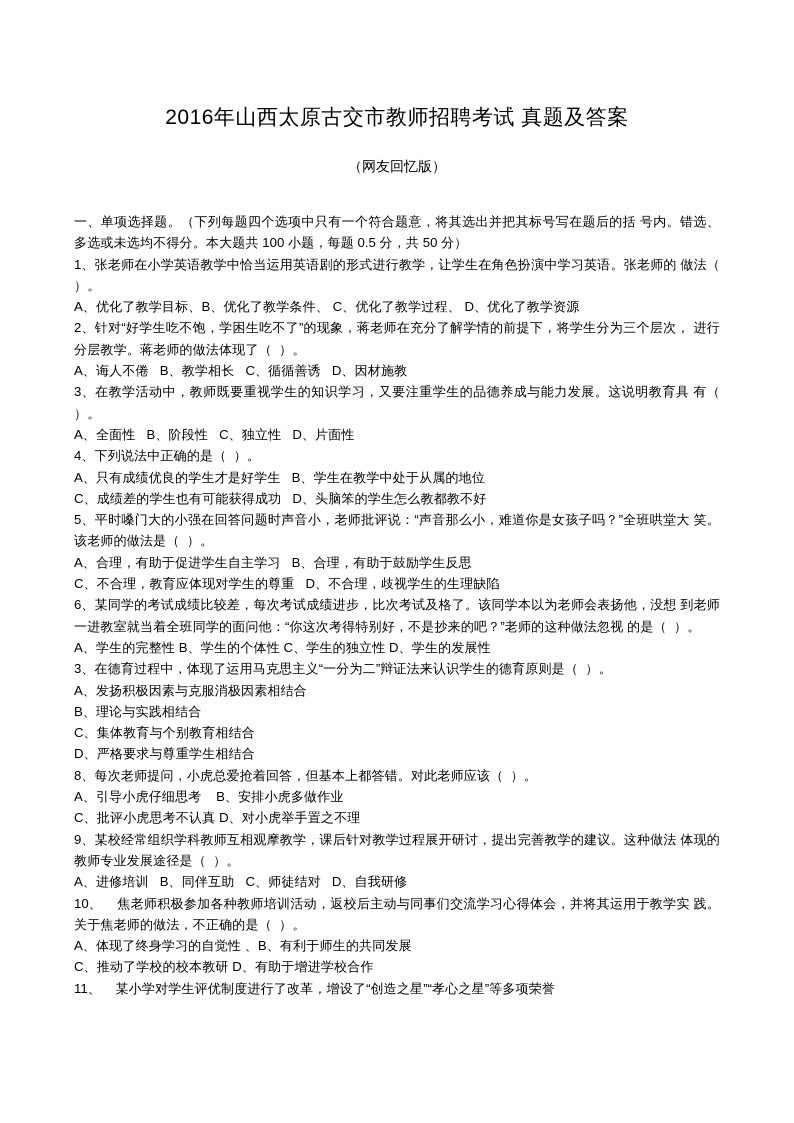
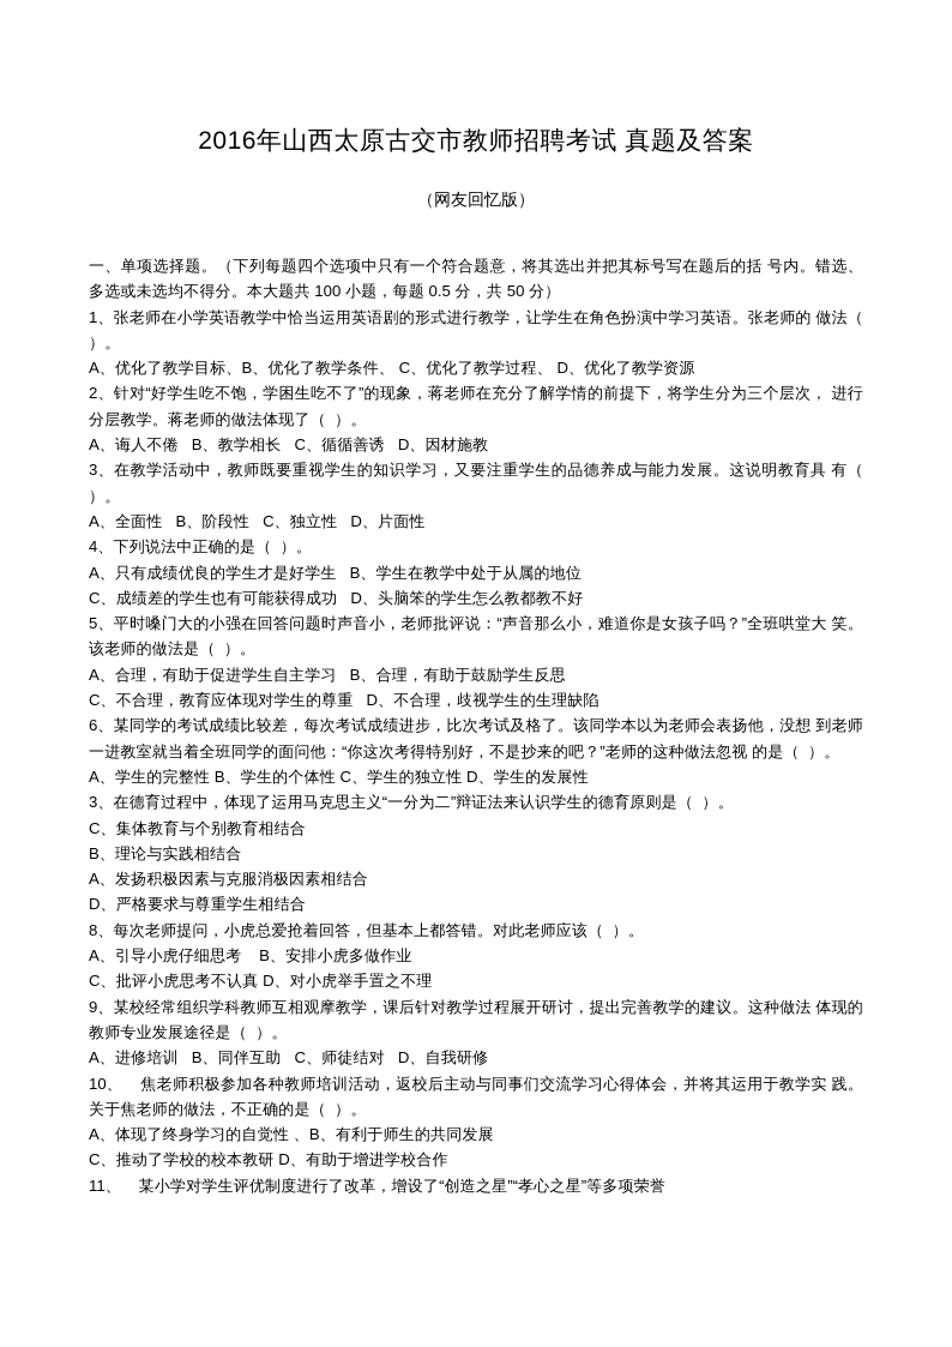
  2016年山西太原古交市教师招聘考试 真题及答案
  （网友回忆版）
  一、单项选择题。（下列每题四个选项中只有一个符合题意，将其选出并把其标号写在题后的括 号内。错选、多选或未选均不得分。本大题共 100 小题，每题 0.5 分，共 50 分）
  1、张老师在小学英语教学中恰当运用英语剧的形式进行教学，让学生在角色扮演中学习英语。张老师的 做法（ ）。
  A、优化了教学目标、B、优化了教学条件、 C、优化了教学过程、 D、优化了教学资源
  2、针对“好学生吃不饱，学困生吃不了”的现象，蒋老师在充分了解学情的前提下，将学生分为三个层次， 进行分层教学。蒋老师的做法体现了（ ）。
  A、诲人不倦 B、教学相长 C、循循善诱 D、因材施教
  3、在教学活动中，教师既要重视学生的知识学习，又要注重学生的品德养成与能力发展。这说明教育具 有（ ）。
  A、全面性 B、阶段性 C、独立性 D、片面性
  4、下列说法中正确的是（ ）。
  A、只有成绩优良的学生才是好学生 B、学生在教学中处于从属的地位
  C、成绩差的学生也有可能获得成功 D、头脑笨的学生怎么教都教不好
  5、平时嗓门大的小强在回答问题时声音小，老师批评说：“声音那么小，难道你是女孩子吗？”全班哄堂大 笑。该老师的做法是（ ）。
  A、合理，有助于促进学生自主学习 B、合理，有助于鼓励学生反思
  C、不合理，教育应体现对学生的尊重 D、不合理，歧视学生的生理缺陷
  6、某同学的考试成绩比较差，每次考试成绩进步，比次考试及格了。该同学本以为老师会表扬他，没想 到老师一进教室就当着全班同学的面问他：“你这次考得特别好，不是抄来的吧？”老师的这种做法忽视 的是（ ）。
  A、学生的完整性 B、学生的个体性 C、学生的独立性 D、学生的发展性
  3、在德育过程中，体现了运用马克思主义“一分为二”辩证法来认识学生的德育原则是（ ）。
- A、发扬积极因素与克服消极因素相结合
+ C、集体教育与个别教育相结合
  B、理论与实践相结合
- C、集体教育与个别教育相结合
+ A、发扬积极因素与克服消极因素相结合
  D、严格要求与尊重学生相结合
  8、每次老师提问，小虎总爱抢着回答，但基本上都答错。对此老师应该（ ）。
  A、引导小虎仔细思考 B、安排小虎多做作业
  C、批评小虎思考不认真 D、对小虎举手置之不理
  9、某校经常组织学科教师互相观摩教学，课后针对教学过程展开研讨，提出完善教学的建议。这种做法 体现的教师专业发展途径是（ ）。
  A、进修培训 B、同伴互助 C、师徒结对 D、自我研修
  10、 焦老师积极参加各种教师培训活动，返校后主动与同事们交流学习心得体会，并将其运用于教学实 践。关于焦老师的做法，不正确的是（ ）。
  A、体现了终身学习的自觉性 、B、有利于师生的共同发展
  C、推动了学校的校本教研 D、有助于增进学校合作
  11、 某小学对学生评优制度进行了改革，增设了“创造之星”“孝心之星”等多项荣誉
